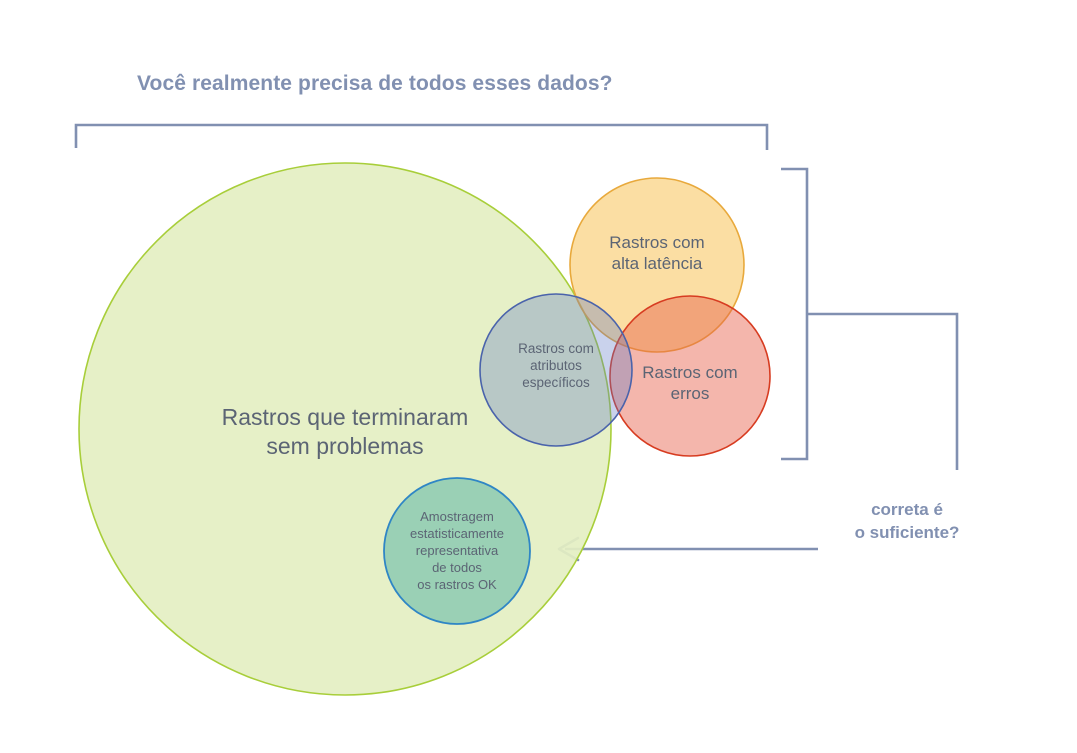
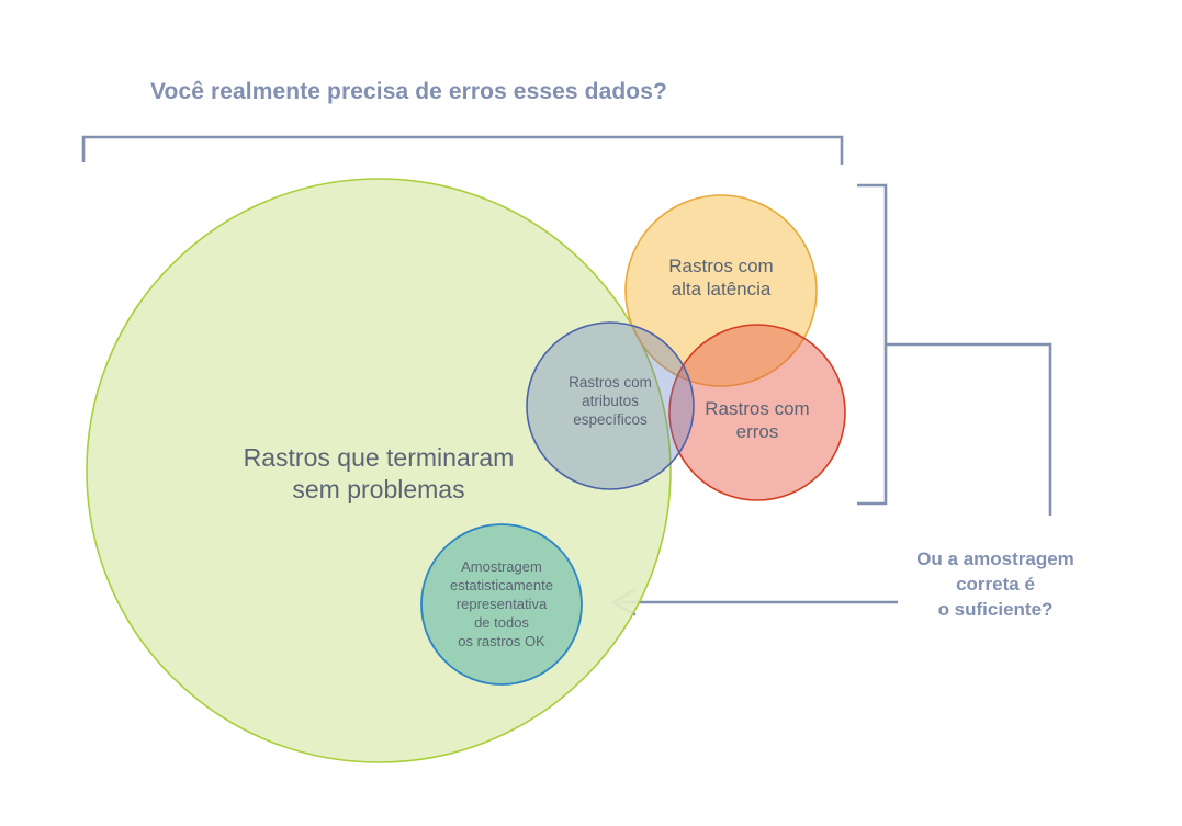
- Você realmente precisa de todos esses dados?
+ Você realmente precisa de erros esses dados?
  Rastros que terminaram
  sem problemas
  Rastros com
  alta latência
  Rastros com
  erros
  Rastros com
  atributos
  específicos
  Amostragem
  estatisticamente
  representativa
  de todos
  os rastros OK
+ Ou a amostragem
  correta é
  o suficiente?
